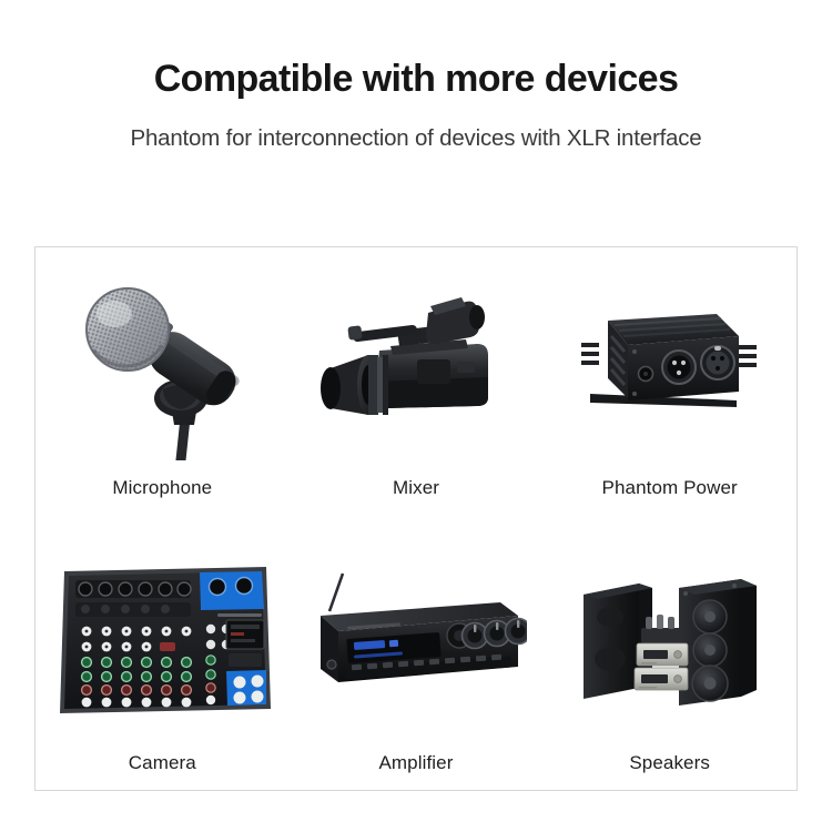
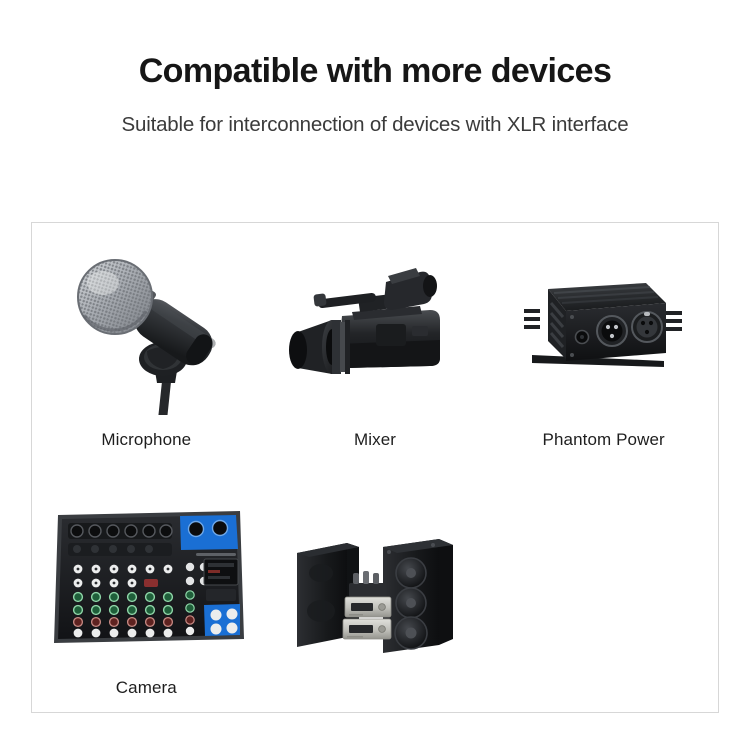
  Compatible with more devices
- Phantom for interconnection of devices with XLR interface
+ Suitable for interconnection of devices with XLR interface
  Microphone
  Mixer
  Phantom Power
  Camera
- Amplifier
- Speakers
